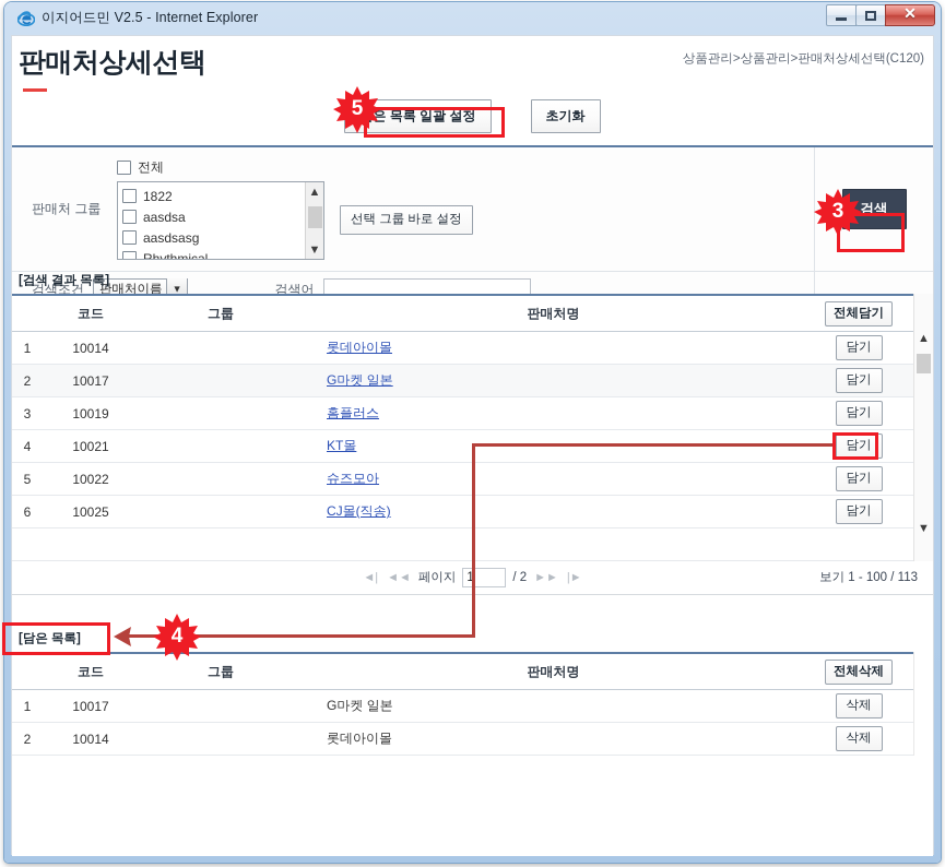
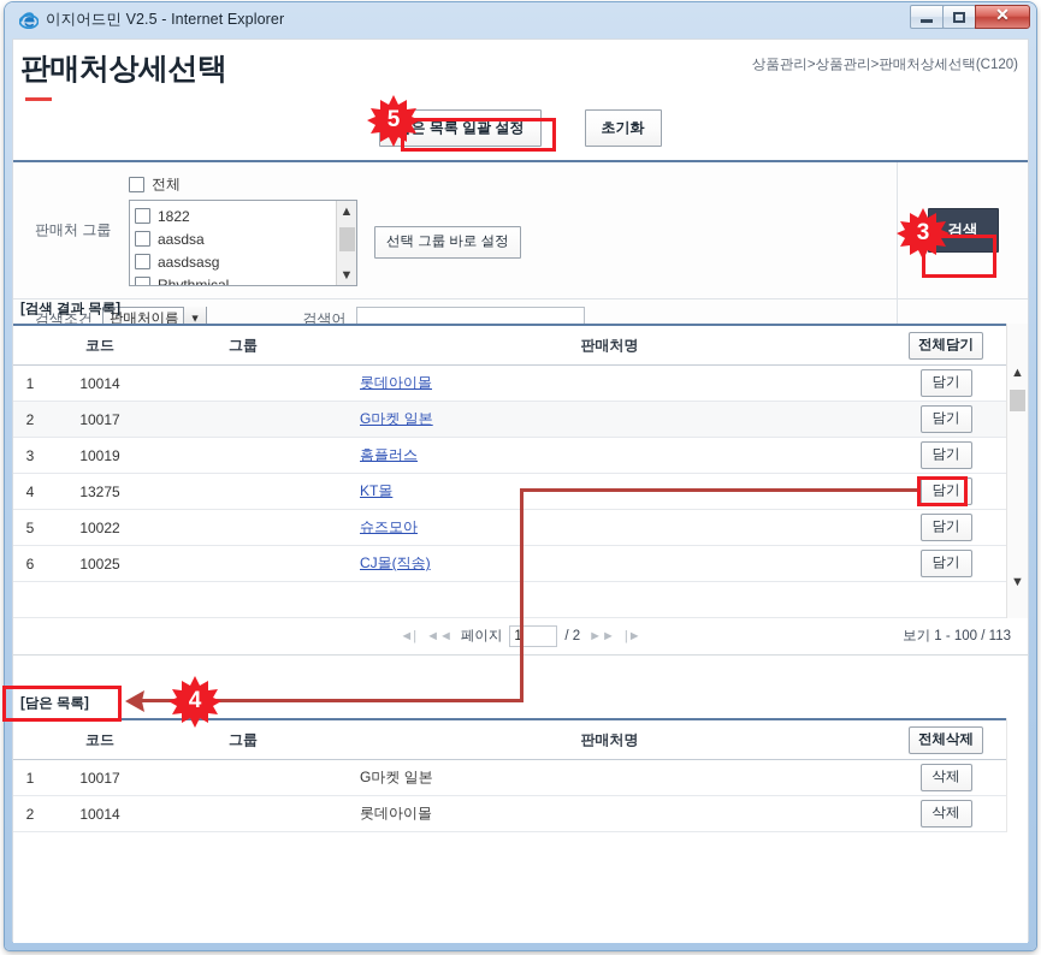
  이지어드민 V2.5 - Internet Explorer
  ✕
  판매처상세선택
  상품관리>상품관리>판매처상세선택(C120)
  은 목록 일괄 설정
  초기화
  판매처 그룹
  전체
  1822
  aasdsa
  aasdsasg
  Rhythmical
  ▲
  ▼
  선택 그룹 바로 설정
  검색
  검색조건
  판매처이름
  ▼
  검색어
  [검색 결과 목록]
  	코드	그룹	판매처명	전체담기
  1	10014		롯데아이몰	담기
  2	10017		G마켓 일본	담기
  3	10019		홈플러스	담기
- 4	10021		KT몰	담기
+ 4	13275		KT몰	담기
  5	10022		슈즈모아	담기
  6	10025		CJ몰(직송)	담기
  ▲
  ▼
  ◄|
  ◄◄
  페이지
  1
  / 2
  ►►
  |►
  보기 1 - 100 / 113
  [담은 목록]
  	코드	그룹	판매처명	전체삭제
  1	10017		G마켓 일본	삭제
  2	10014		롯데아이몰	삭제
  5
  3
  4
